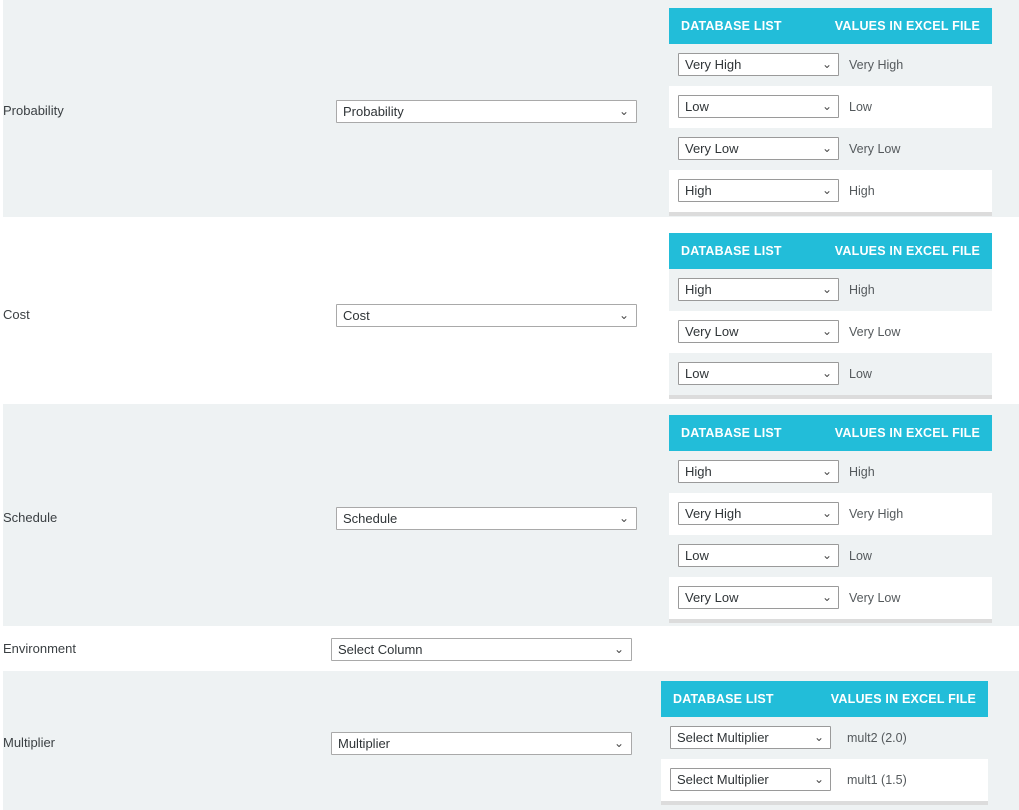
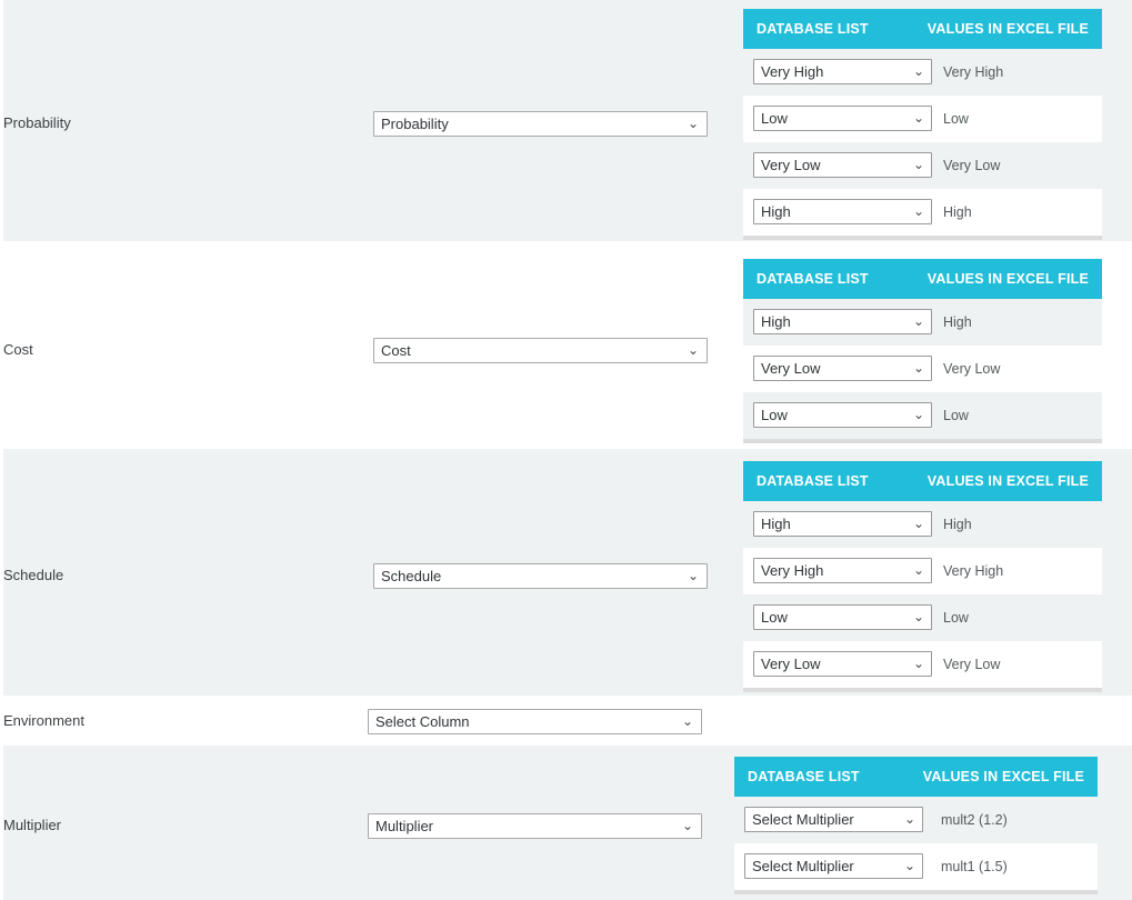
  Probability
  Probability
  ⌄
  DATABASE LIST
  VALUES IN EXCEL FILE
  Very High
  ⌄
  Very High
  Low
  ⌄
  Low
  Very Low
  ⌄
  Very Low
  High
  ⌄
  High
  Cost
  Cost
  ⌄
  DATABASE LIST
  VALUES IN EXCEL FILE
  High
  ⌄
  High
  Very Low
  ⌄
  Very Low
  Low
  ⌄
  Low
  Schedule
  Schedule
  ⌄
  DATABASE LIST
  VALUES IN EXCEL FILE
  High
  ⌄
  High
  Very High
  ⌄
  Very High
  Low
  ⌄
  Low
  Very Low
  ⌄
  Very Low
  Environment
  Select Column
  ⌄
  Multiplier
  Multiplier
  ⌄
  DATABASE LIST
  VALUES IN EXCEL FILE
  Select Multiplier
  ⌄
- mult2 (2.0)
+ mult2 (1.2)
  Select Multiplier
  ⌄
  mult1 (1.5)
